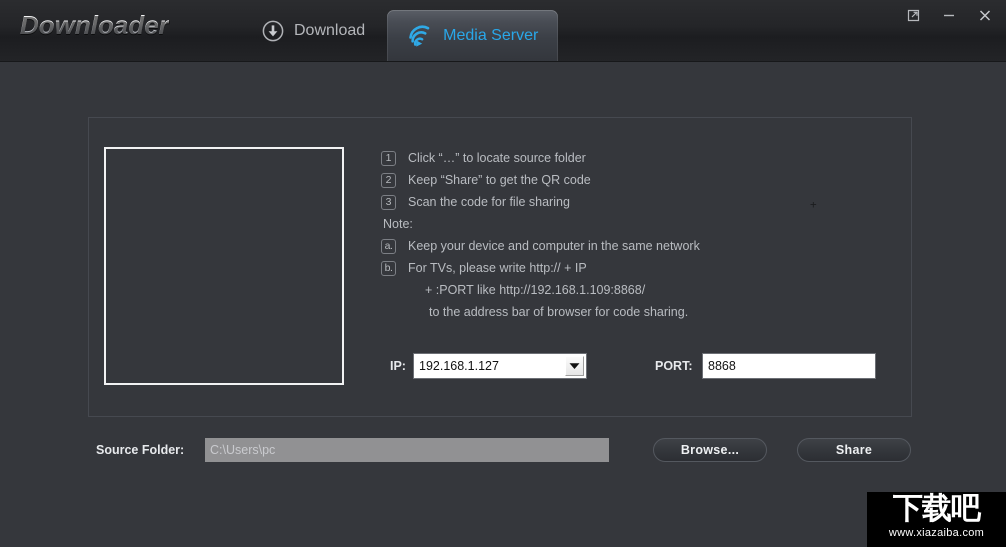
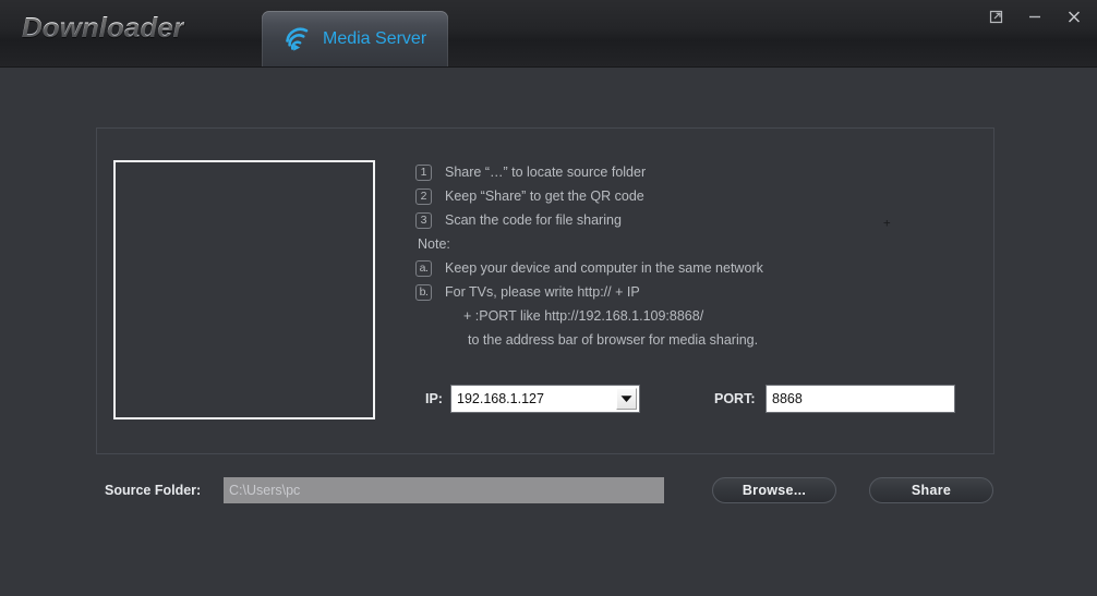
  Downloader
- Download
  Media Server
  1
- Click “…” to locate source folder
+ Share “…” to locate source folder
  2
  Keep “Share” to get the QR code
  3
  Scan the code for file sharing
  Note:
  a.
  Keep your device and computer in the same network
  b.
  For TVs, please write http:// + IP
  + :PORT like http://192.168.1.109:8868/
- to the address bar of browser for code sharing.
+ to the address bar of browser for media sharing.
  +
  IP:
  192.168.1.127
  PORT:
  8868
  Source Folder:
  C:\Users\pc
  Browse...
  Share
- 下载吧
- www.xiazaiba.com
